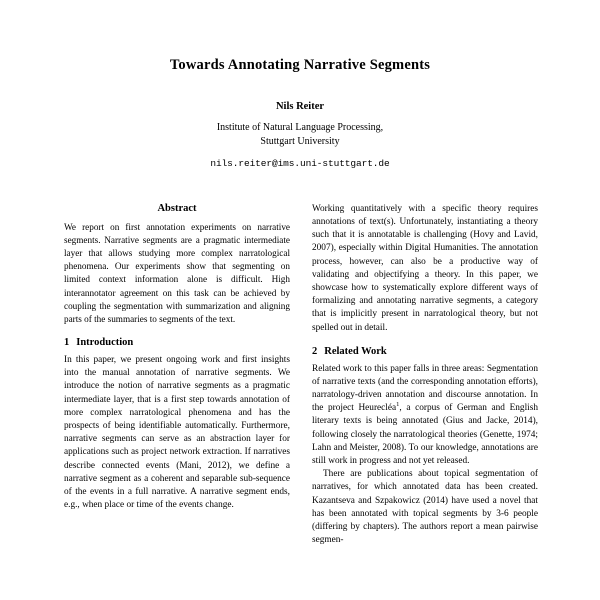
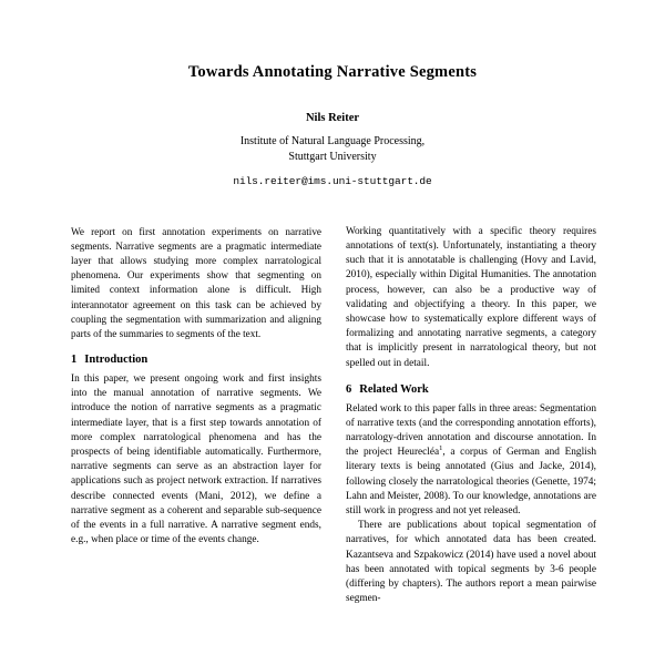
  Towards Annotating Narrative Segments
  Nils Reiter
  Institute of Natural Language Processing,
  Stuttgart University
  nils.reiter@ims.uni-stuttgart.de
- Abstract
  We report on first annotation experiments on narrative segments. Narrative segments are a pragmatic intermediate layer that allows studying more complex narratological phenomena. Our experiments show that segmenting on limited context information alone is difficult. High interannotator agreement on this task can be achieved by coupling the segmentation with summarization and aligning parts of the summaries to segments of the text.
  1
  Introduction
  In this paper, we present ongoing work and first insights into the manual annotation of narrative segments. We introduce the notion of narrative segments as a pragmatic intermediate layer, that is a first step towards annotation of more complex narratological phenomena and has the prospects of being identifiable automatically. Furthermore, narrative segments can serve as an abstraction layer for applications such as project network extraction. If narratives describe connected events (Mani, 2012), we define a narrative segment as a coherent and separable sub-sequence of the events in a full narrative. A narrative segment ends, e.g., when place or time of the events change.
- Working quantitatively with a specific theory requires annotations of text(s). Unfortunately, instantiating a theory such that it is annotatable is challenging (Hovy and Lavid, 2007), especially within Digital Humanities. The annotation process, however, can also be a productive way of validating and objectifying a theory. In this paper, we showcase how to systematically explore different ways of formalizing and annotating narrative segments, a category that is implicitly present in narratological theory, but not spelled out in detail.
+ Working quantitatively with a specific theory requires annotations of text(s). Unfortunately, instantiating a theory such that it is annotatable is challenging (Hovy and Lavid, 2010), especially within Digital Humanities. The annotation process, however, can also be a productive way of validating and objectifying a theory. In this paper, we showcase how to systematically explore different ways of formalizing and annotating narrative segments, a category that is implicitly present in narratological theory, but not spelled out in detail.
- 2
+ 6
  Related Work
  Related work to this paper falls in three areas: Segmentation of narrative texts (and the corresponding annotation efforts), narratology-driven annotation and discourse annotation. In the project Heurecléa , a corpus of German and English literary texts is being annotated (Gius and Jacke, 2014), following closely the narratological theories (Genette, 1974; Lahn and Meister, 2008). To our knowledge, annotations are still work in progress and not yet released.
- There are publications about topical segmentation of narratives, for which annotated data has been created. Kazantseva and Szpakowicz (2014) have used a novel that has been annotated with topical segments by 3-6 people (differing by chapters). The authors report a mean pairwise segmen-
+ There are publications about topical segmentation of narratives, for which annotated data has been created. Kazantseva and Szpakowicz (2014) have used a novel about has been annotated with topical segments by 3-6 people (differing by chapters). The authors report a mean pairwise segmen-
